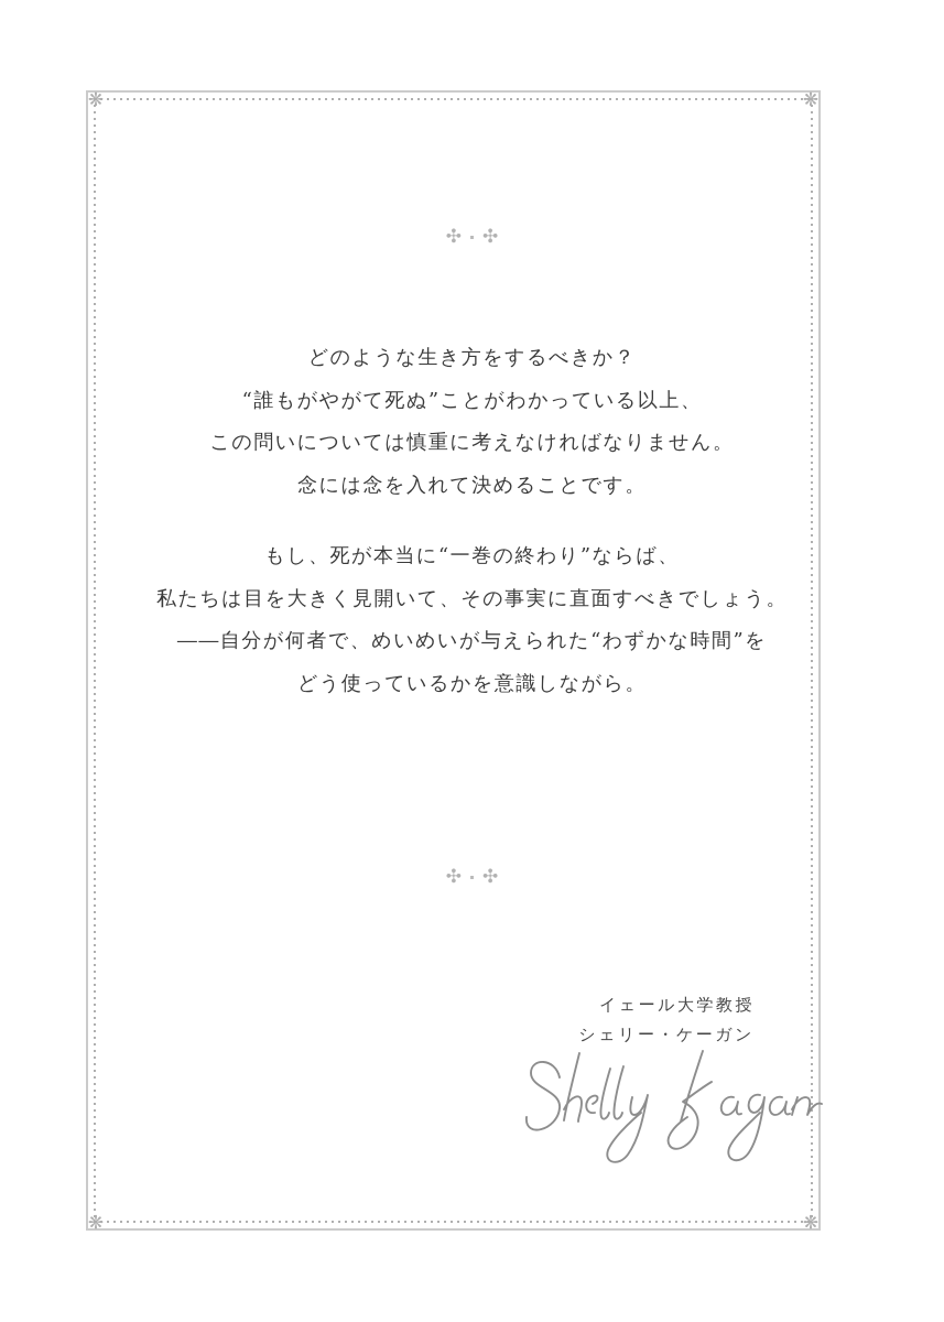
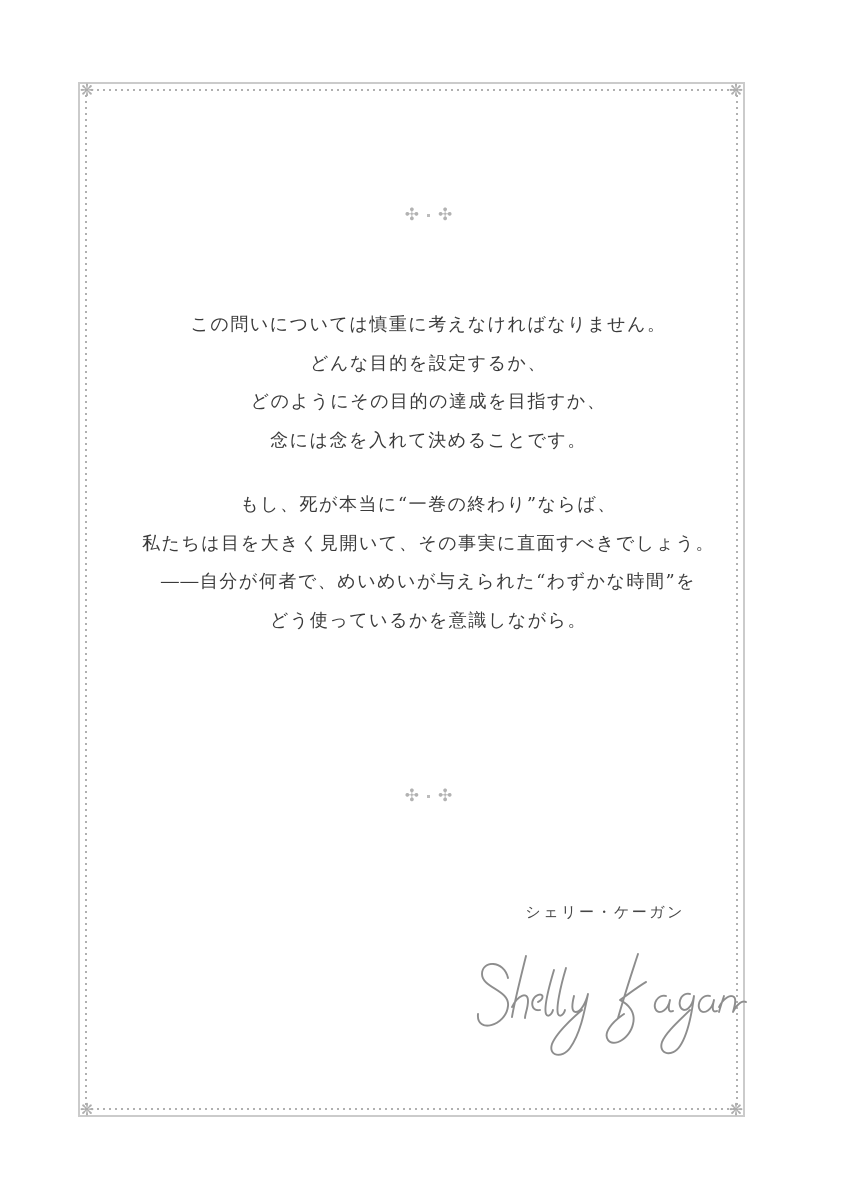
  ❋
  ✣
  ✣
- どのような生き方をするべきか？
- “誰もがやがて死ぬ”ことがわかっている以上、
  この問いについては慎重に考えなければなりません。
+ どんな目的を設定するか、
+ どのようにその目的の達成を目指すか、
  念には念を入れて決めることです。
  もし、死が本当に“一巻の終わり”ならば、
  私たちは目を大きく見開いて、その事実に直面すべきでしょう。
  ――自分が何者で、めいめいが与えられた“わずかな時間”を
  どう使っているかを意識しながら。
  ✣
  ✣
- イェール大学教授
  シェリー・ケーガン
